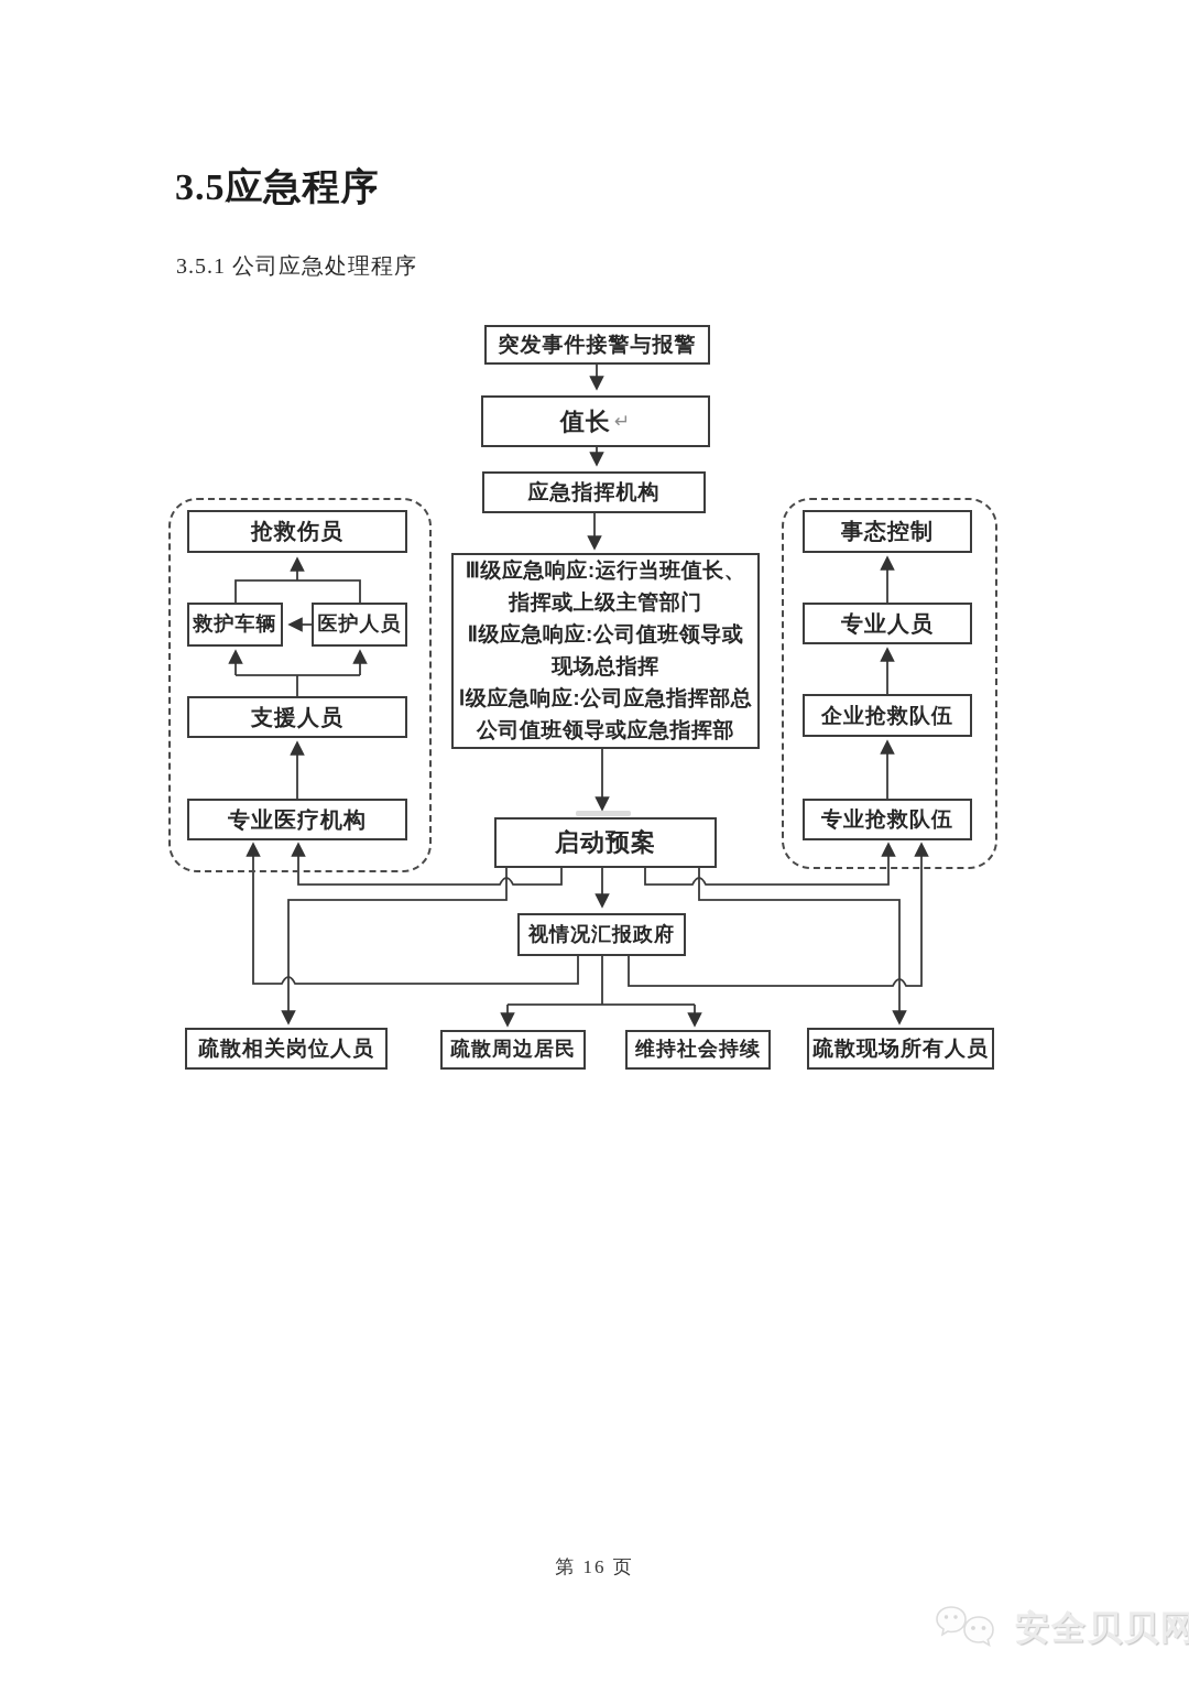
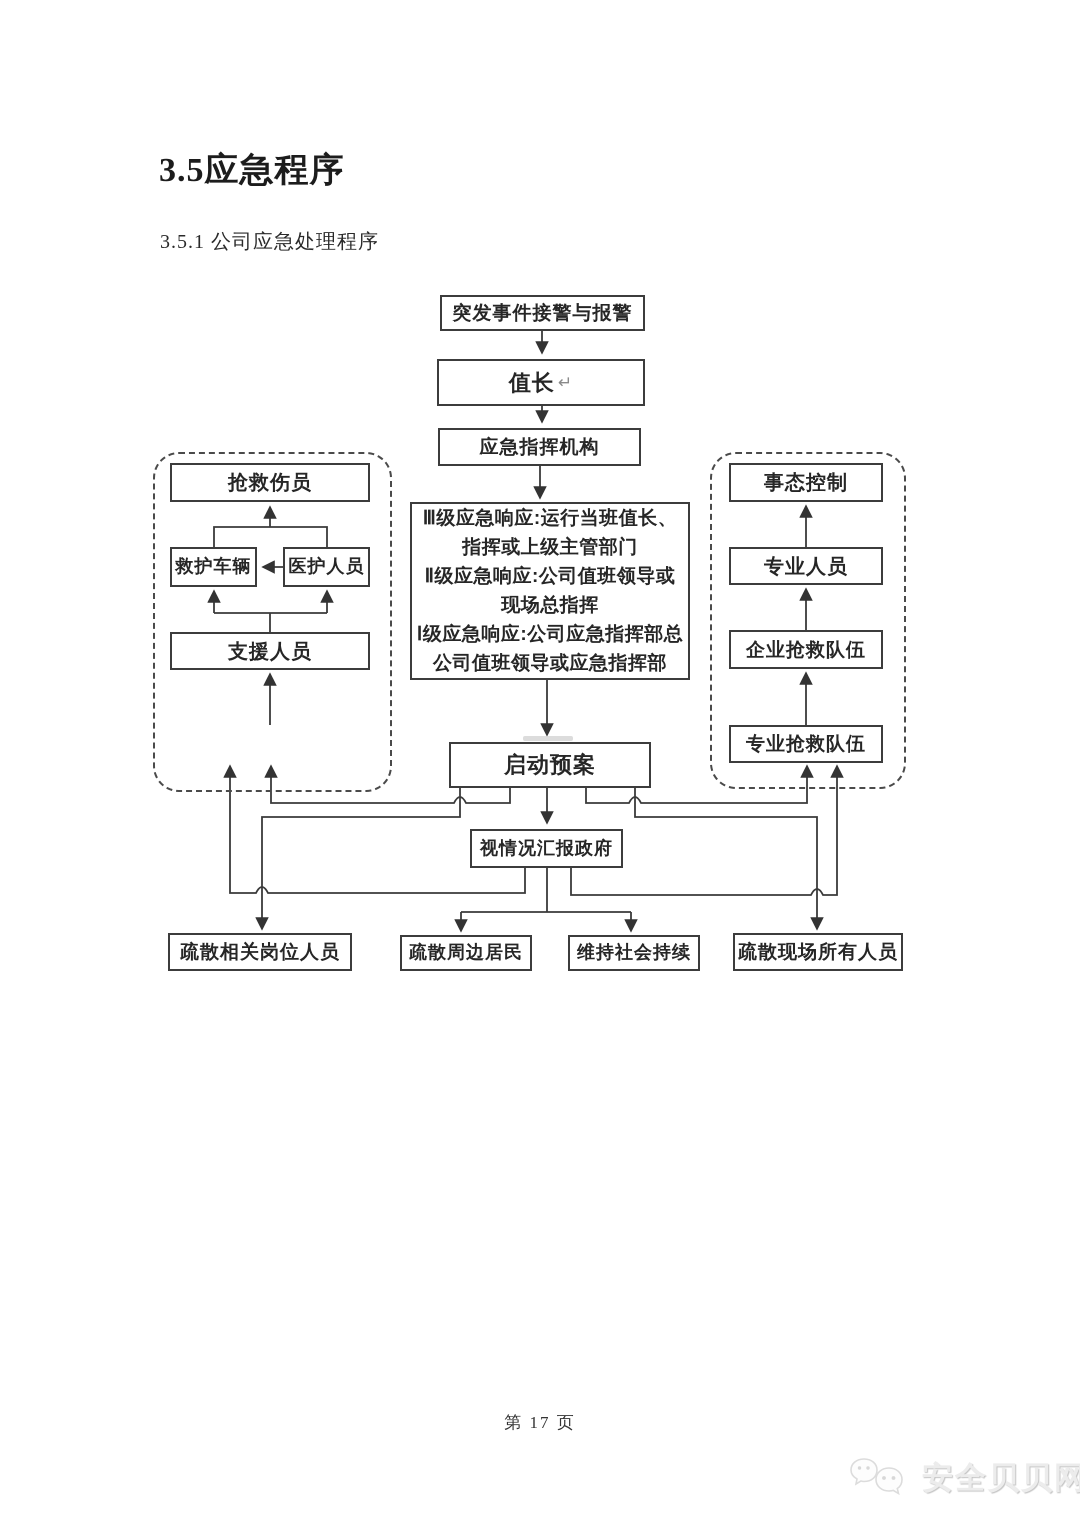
  3.5应急程序
  3.5.1 公司应急处理程序
  突发事件接警与报警
  值长
  ↵
  应急指挥机构
  Ⅲ级应急响应:运行当班值长、
  指挥或上级主管部门
  Ⅱ级应急响应:公司值班领导或
  现场总指挥
  Ⅰ级应急响应:公司应急指挥部总
  公司值班领导或应急指挥部
  启动预案
  视情况汇报政府
  抢救伤员
  救护车辆
  医护人员
  支援人员
- 专业医疗机构
  事态控制
  专业人员
  企业抢救队伍
  专业抢救队伍
  疏散相关岗位人员
  疏散周边居民
  维持社会持续
  疏散现场所有人员
- 第 16 页
+ 第 17 页
  安全贝贝网
